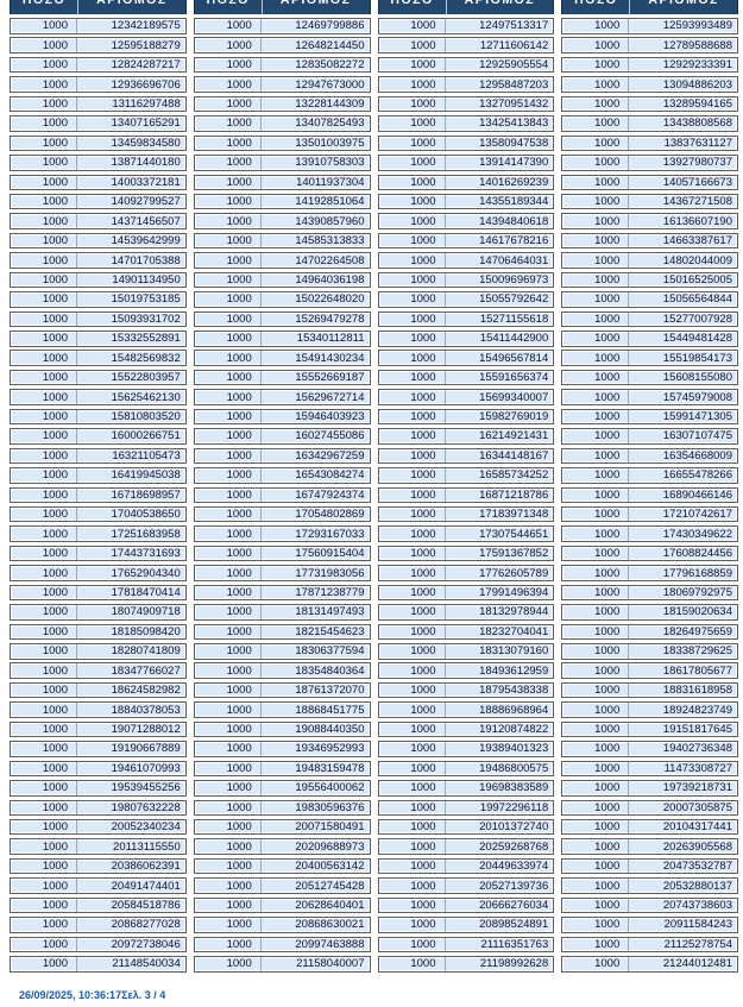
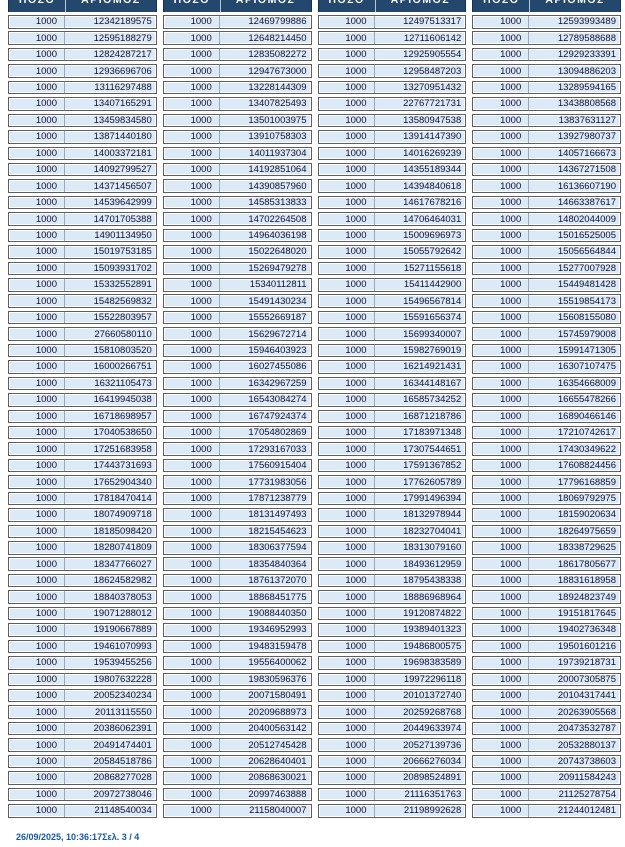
  ΠΟΣΟ
  ΑΡΙΘΜΟΣ
  ΠΟΣΟ
  ΑΡΙΘΜΟΣ
  ΠΟΣΟ
  ΑΡΙΘΜΟΣ
  ΠΟΣΟ
  ΑΡΙΘΜΟΣ
  1000
  12342189575
  1000
  12469799886
  1000
  12497513317
  1000
  12593993489
  1000
  12595188279
  1000
  12648214450
  1000
  12711606142
  1000
  12789588688
  1000
  12824287217
  1000
  12835082272
  1000
  12925905554
  1000
  12929233391
  1000
  12936696706
  1000
  12947673000
  1000
  12958487203
  1000
  13094886203
  1000
  13116297488
  1000
  13228144309
  1000
  13270951432
  1000
  13289594165
  1000
  13407165291
  1000
  13407825493
  1000
- 13425413843
+ 22767721731
  1000
  13438808568
  1000
  13459834580
  1000
  13501003975
  1000
  13580947538
  1000
  13837631127
  1000
  13871440180
  1000
  13910758303
  1000
  13914147390
  1000
  13927980737
  1000
  14003372181
  1000
  14011937304
  1000
  14016269239
  1000
  14057166673
  1000
  14092799527
  1000
  14192851064
  1000
  14355189344
  1000
  14367271508
  1000
  14371456507
  1000
  14390857960
  1000
  14394840618
  1000
  16136607190
  1000
  14539642999
  1000
  14585313833
  1000
  14617678216
  1000
  14663387617
  1000
  14701705388
  1000
  14702264508
  1000
  14706464031
  1000
  14802044009
  1000
  14901134950
  1000
  14964036198
  1000
  15009696973
  1000
  15016525005
  1000
  15019753185
  1000
  15022648020
  1000
  15055792642
  1000
  15056564844
  1000
  15093931702
  1000
  15269479278
  1000
  15271155618
  1000
  15277007928
  1000
  15332552891
  1000
  15340112811
  1000
  15411442900
  1000
  15449481428
  1000
  15482569832
  1000
  15491430234
  1000
  15496567814
  1000
  15519854173
  1000
  15522803957
  1000
  15552669187
  1000
  15591656374
  1000
  15608155080
  1000
- 15625462130
+ 27660580110
  1000
  15629672714
  1000
  15699340007
  1000
  15745979008
  1000
  15810803520
  1000
  15946403923
  1000
  15982769019
  1000
  15991471305
  1000
  16000266751
  1000
  16027455086
  1000
  16214921431
  1000
  16307107475
  1000
  16321105473
  1000
  16342967259
  1000
  16344148167
  1000
  16354668009
  1000
  16419945038
  1000
  16543084274
  1000
  16585734252
  1000
  16655478266
  1000
  16718698957
  1000
  16747924374
  1000
  16871218786
  1000
  16890466146
  1000
  17040538650
  1000
  17054802869
  1000
  17183971348
  1000
  17210742617
  1000
  17251683958
  1000
  17293167033
  1000
  17307544651
  1000
  17430349622
  1000
  17443731693
  1000
  17560915404
  1000
  17591367852
  1000
  17608824456
  1000
  17652904340
  1000
  17731983056
  1000
  17762605789
  1000
  17796168859
  1000
  17818470414
  1000
  17871238779
  1000
  17991496394
  1000
  18069792975
  1000
  18074909718
  1000
  18131497493
  1000
  18132978944
  1000
  18159020634
  1000
  18185098420
  1000
  18215454623
  1000
  18232704041
  1000
  18264975659
  1000
  18280741809
  1000
  18306377594
  1000
  18313079160
  1000
  18338729625
  1000
  18347766027
  1000
  18354840364
  1000
  18493612959
  1000
  18617805677
  1000
  18624582982
  1000
  18761372070
  1000
  18795438338
  1000
  18831618958
  1000
  18840378053
  1000
  18868451775
  1000
  18886968964
  1000
  18924823749
  1000
  19071288012
  1000
  19088440350
  1000
  19120874822
  1000
  19151817645
  1000
  19190667889
  1000
  19346952993
  1000
  19389401323
  1000
  19402736348
  1000
  19461070993
  1000
  19483159478
  1000
  19486800575
  1000
- 11473308727
+ 19501601216
  1000
  19539455256
  1000
  19556400062
  1000
  19698383589
  1000
  19739218731
  1000
  19807632228
  1000
  19830596376
  1000
  19972296118
  1000
  20007305875
  1000
  20052340234
  1000
  20071580491
  1000
  20101372740
  1000
  20104317441
  1000
  20113115550
  1000
  20209688973
  1000
  20259268768
  1000
  20263905568
  1000
  20386062391
  1000
  20400563142
  1000
  20449633974
  1000
  20473532787
  1000
  20491474401
  1000
  20512745428
  1000
  20527139736
  1000
  20532880137
  1000
  20584518786
  1000
  20628640401
  1000
  20666276034
  1000
  20743738603
  1000
  20868277028
  1000
  20868630021
  1000
  20898524891
  1000
  20911584243
  1000
  20972738046
  1000
  20997463888
  1000
  21116351763
  1000
  21125278754
  1000
  21148540034
  1000
  21158040007
  1000
  21198992628
  1000
  21244012481
  26/09/2025, 10:36:17
  Σελ. 3 / 4
